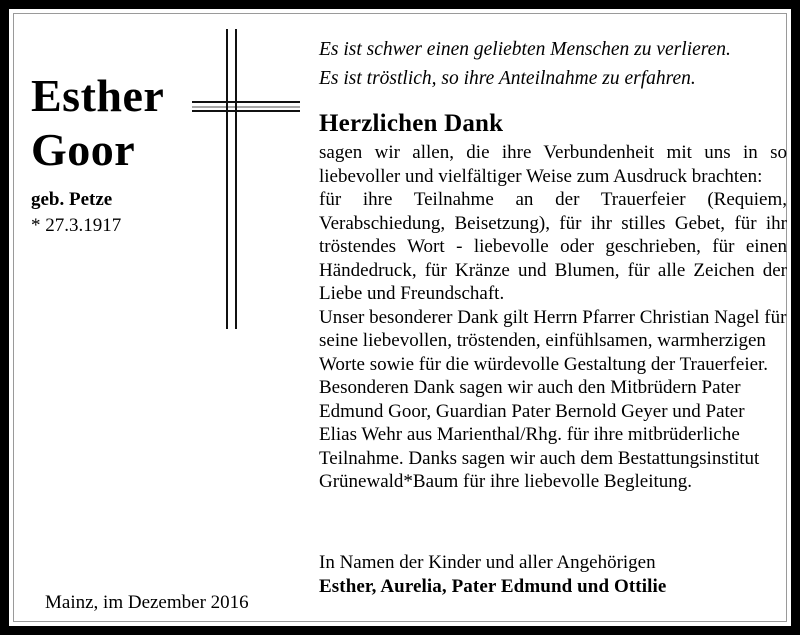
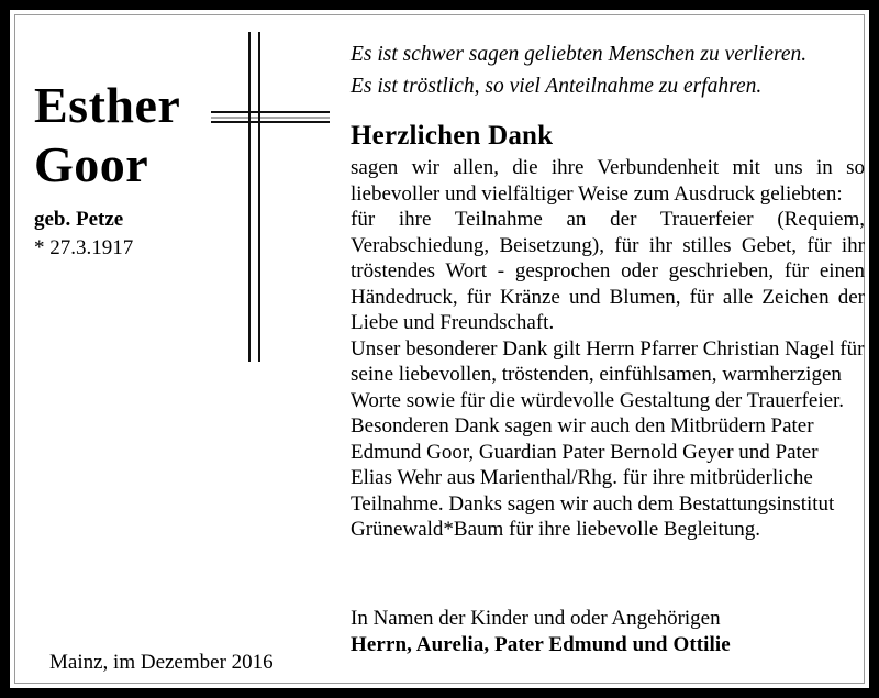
  Esther
  Goor
  geb. Petze
  * 27.3.1917
- Es ist schwer einen geliebten Menschen zu verlieren.
+ Es ist schwer sagen geliebten Menschen zu verlieren.
- Es ist tröstlich, so ihre Anteilnahme zu erfahren.
+ Es ist tröstlich, so viel Anteilnahme zu erfahren.
  Herzlichen Dank
- sagen wir allen, die ihre Verbundenheit mit uns in so liebevoller und vielfältiger Weise zum Ausdruck brachten:
+ sagen wir allen, die ihre Verbundenheit mit uns in so liebevoller und vielfältiger Weise zum Ausdruck geliebten:
- für ihre Teilnahme an der Trauerfeier (Requiem, Verabschiedung, Beisetzung), für ihr stilles Gebet, für ihr tröstendes Wort - liebevolle oder geschrieben, für einen Händedruck, für Kränze und Blumen, für alle Zeichen der Liebe und Freundschaft.
+ für ihre Teilnahme an der Trauerfeier (Requiem, Verabschiedung, Beisetzung), für ihr stilles Gebet, für ihr tröstendes Wort - gesprochen oder geschrieben, für einen Händedruck, für Kränze und Blumen, für alle Zeichen der Liebe und Freundschaft.
  Unser besonderer Dank gilt Herrn Pfarrer Christian Nagel für seine liebevollen, tröstenden, einfühlsamen, warmherzigen Worte sowie für die würdevolle Gestaltung der Trauerfeier. Besonderen Dank sagen wir auch den Mitbrüdern Pater Edmund Goor, Guardian Pater Bernold Geyer und Pater Elias Wehr aus Marienthal/Rhg. für ihre mitbrüderliche Teilnahme. Danks sagen wir auch dem Bestattungsinstitut Grünewald*Baum für ihre liebevolle Begleitung.
- In Namen der Kinder und aller Angehörigen
+ In Namen der Kinder und oder Angehörigen
- Esther, Aurelia, Pater Edmund und Ottilie
+ Herrn, Aurelia, Pater Edmund und Ottilie
  Mainz, im Dezember 2016
